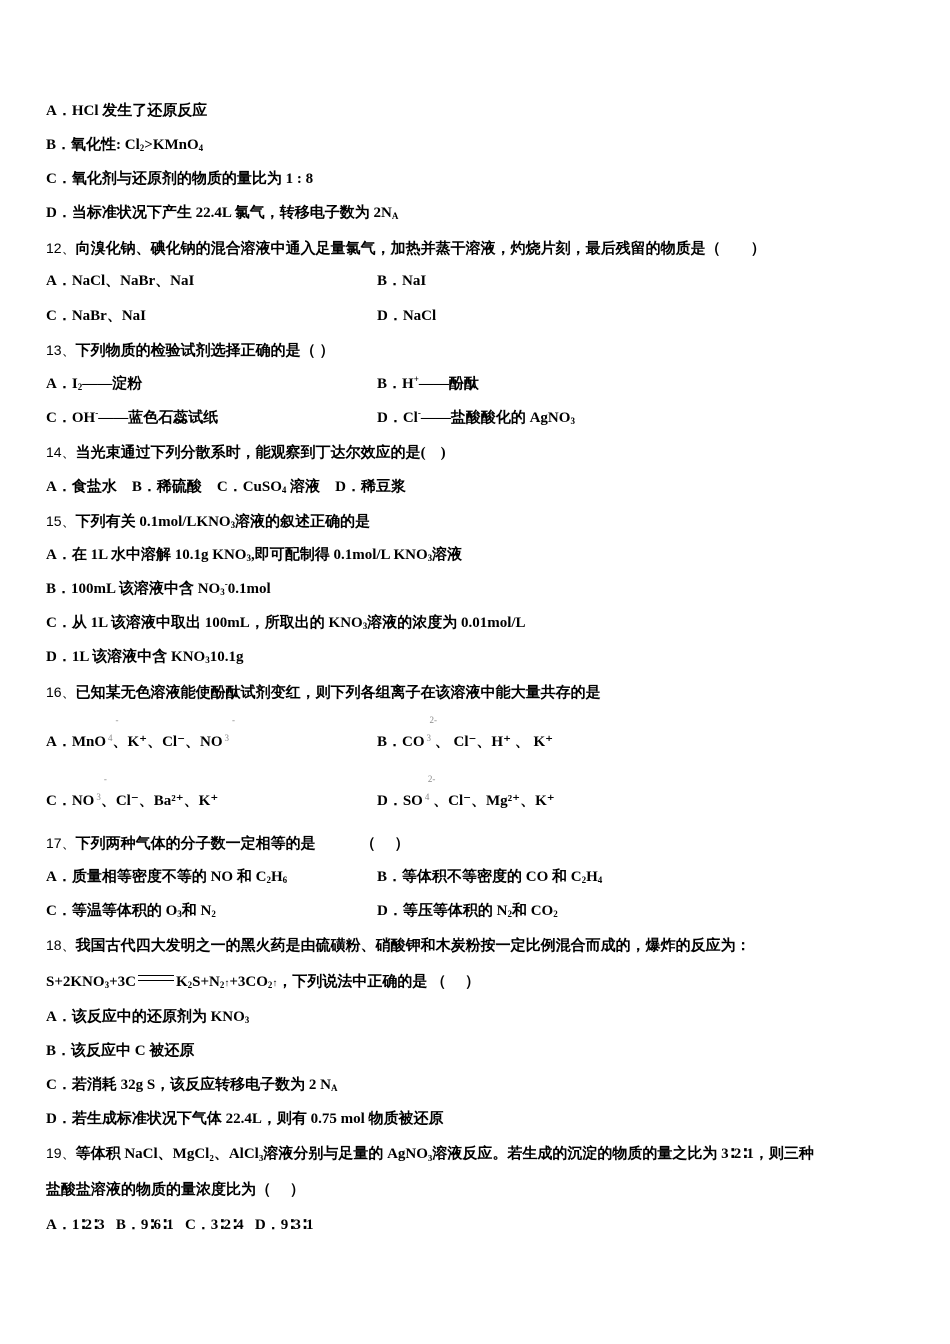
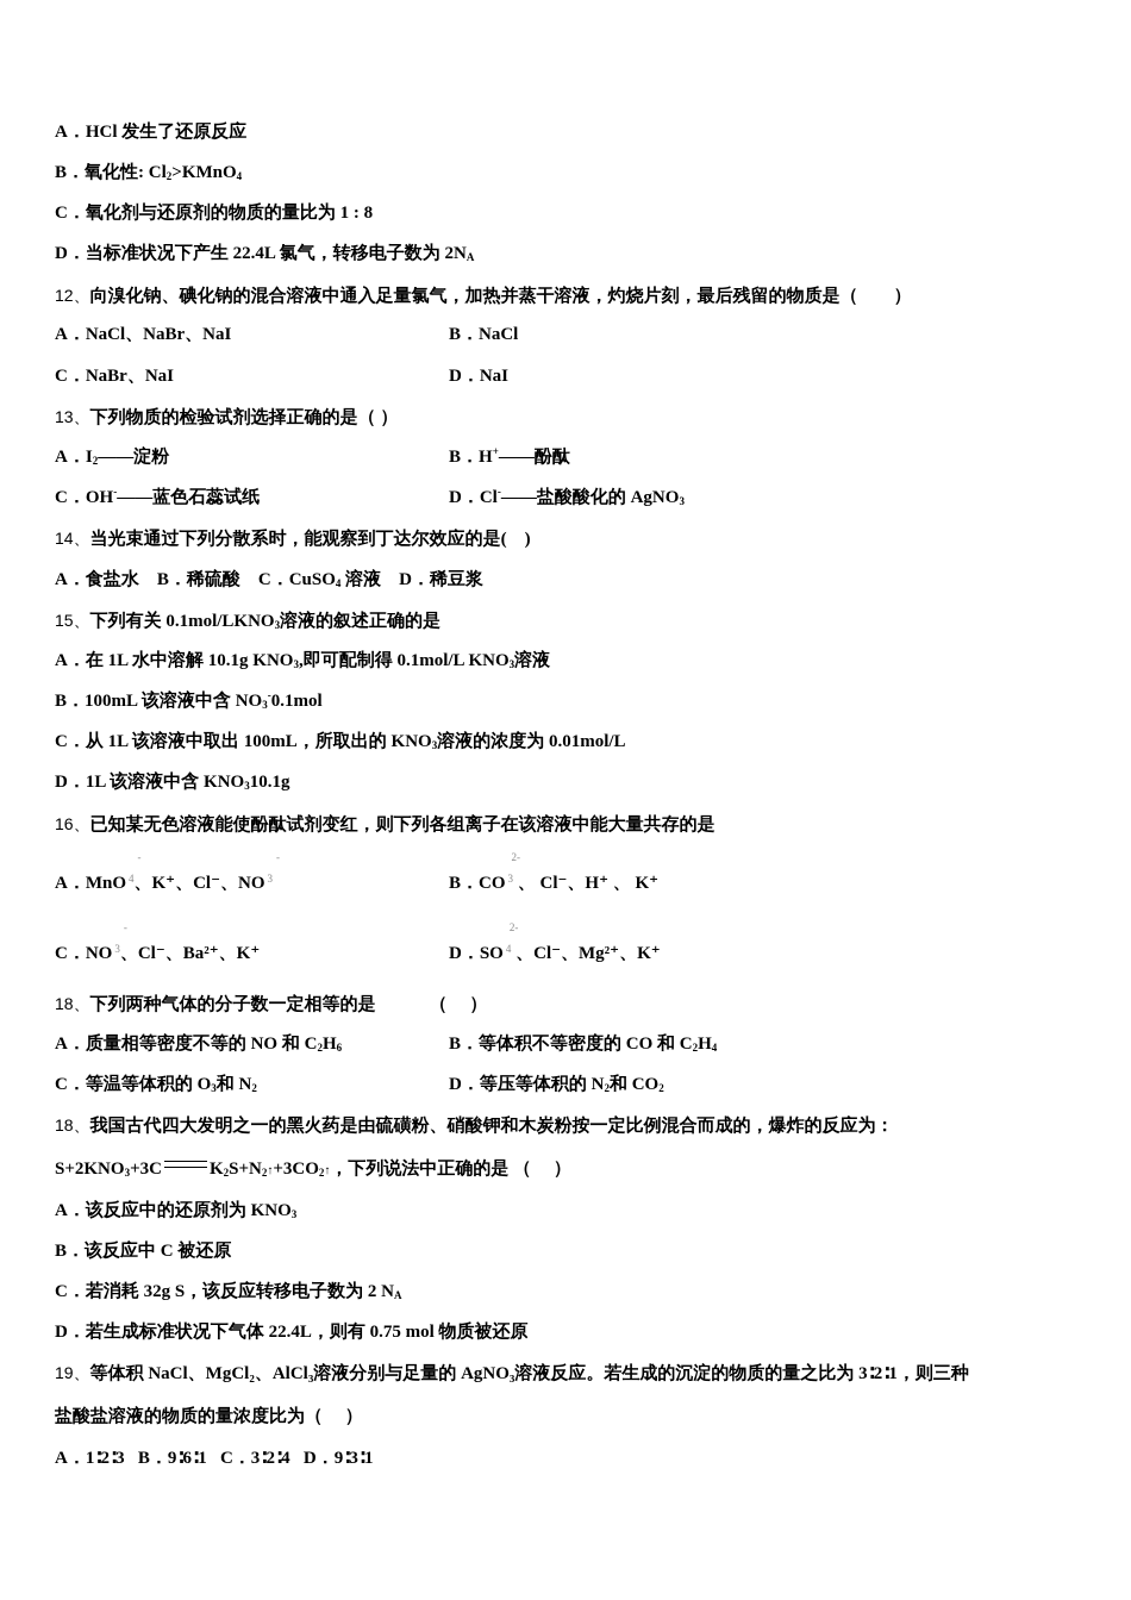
  A．HCl 发生了还原反应
  B．氧化性: Cl2>KMnO4
  C．氧化剂与还原剂的物质的量比为 1 : 8
  D．当标准状况下产生 22.4L 氯气，转移电子数为 2NA
  12、向溴化钠、碘化钠的混合溶液中通入足量氯气，加热并蒸干溶液，灼烧片刻，最后残留的物质是（ ）
  A．NaCl、NaBr、NaI
- B．NaI
+ B．NaCl
  C．NaBr、NaI
- D．NaCl
+ D．NaI
  13、下列物质的检验试剂选择正确的是（ ）
  A．I2——淀粉
  B．H+——酚酞
  C．OH-——蓝色石蕊试纸
  D．Cl-——盐酸酸化的 AgNO3
  14、当光束通过下列分散系时，能观察到丁达尔效应的是( )
  A．食盐水 B．稀硫酸 C．CuSO4 溶液 D．稀豆浆
  15、下列有关 0.1mol/LKNO3溶液的叙述正确的是
  A．在 1L 水中溶解 10.1g KNO3,即可配制得 0.1mol/L KNO3溶液
  B．100mL 该溶液中含 NO3-0.1mol
  C．从 1L 该溶液中取出 100mL，所取出的 KNO3溶液的浓度为 0.01mol/L
  D．1L 该溶液中含 KNO310.1g
  16、已知某无色溶液能使酚酞试剂变红，则下列各组离子在该溶液中能大量共存的是
  A．MnO 4
  -
  、K⁺、Cl⁻、NO 3
  -
  B．CO 3
  2-
  、 Cl⁻、H⁺ 、 K⁺
  C．NO 3
  -
  、Cl⁻、Ba²⁺、K⁺
  D．SO 4
  2-
  、Cl⁻、Mg²⁺、K⁺
- 17、下列两种气体的分子数一定相等的是 （ ）
+ 18、下列两种气体的分子数一定相等的是 （ ）
  A．质量相等密度不等的 NO 和 C2H6
  B．等体积不等密度的 CO 和 C2H4
  C．等温等体积的 O3和 N2
  D．等压等体积的 N2和 CO2
  18、我国古代四大发明之一的黑火药是由硫磺粉、硝酸钾和木炭粉按一定比例混合而成的，爆炸的反应为：
  S+2KNO3+3C K2S+N2↑+3CO2↑，下列说法中正确的是 （ ）
  A．该反应中的还原剂为 KNO3
  B．该反应中 C 被还原
  C．若消耗 32g S，该反应转移电子数为 2 NA
  D．若生成标准状况下气体 22.4L，则有 0.75 mol 物质被还原
  19、等体积 NaCl、MgCl₂、AlCl₃溶液分别与足量的 AgNO₃溶液反应。若生成的沉淀的物质的量之比为 3∶2∶1，则三种
  盐酸盐溶液的物质的量浓度比为（ ）
  A．1∶2∶3 B．9∶6∶1 C．3∶2∶4 D．9∶3∶1
